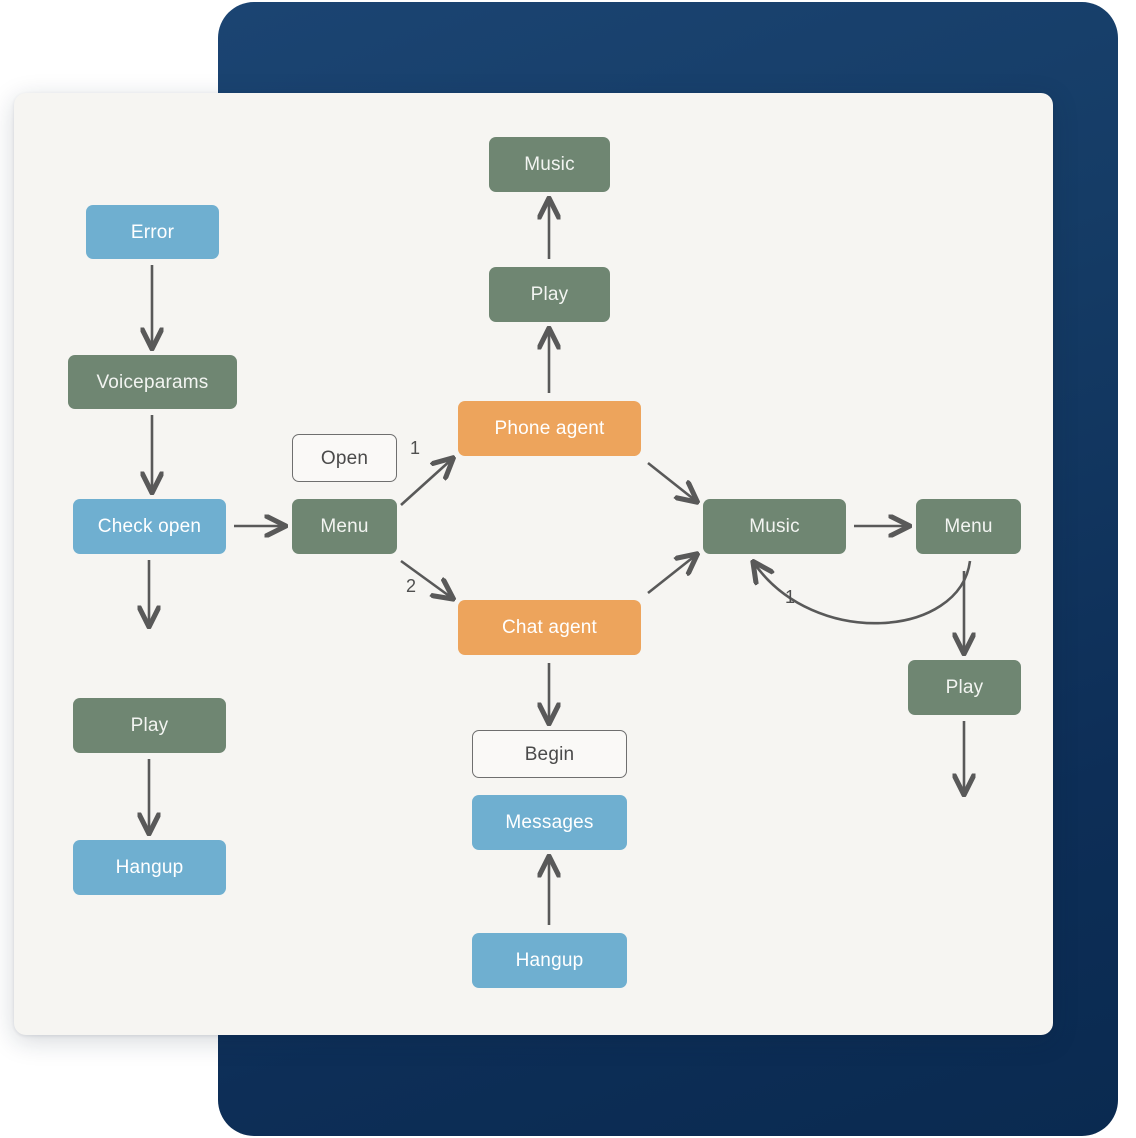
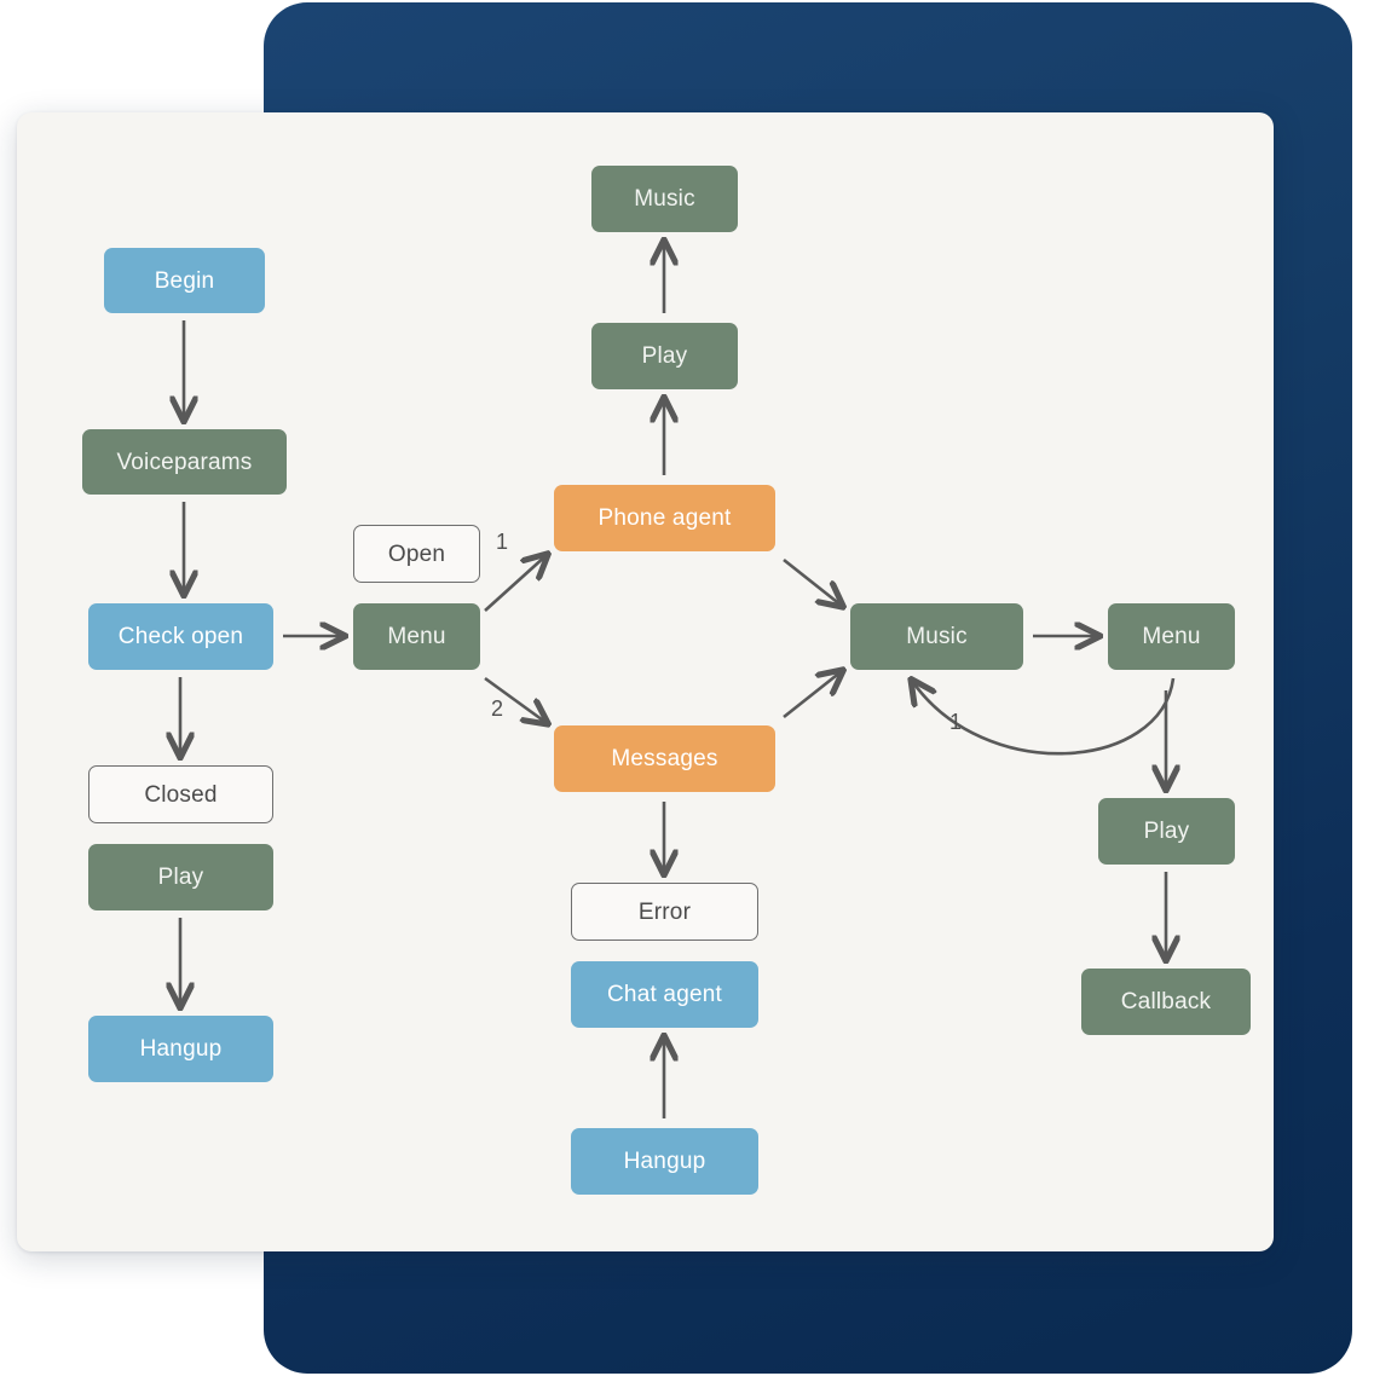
- Error
+ Begin
  Voiceparams
  Check open
+ Closed
  Play
  Hangup
  Open
  Menu
  Music
  Play
  Phone agent
- Chat agent
+ Messages
- Begin
+ Error
- Messages
+ Chat agent
  Hangup
  Music
  Menu
  Play
+ Callback
  1
  2
  1
